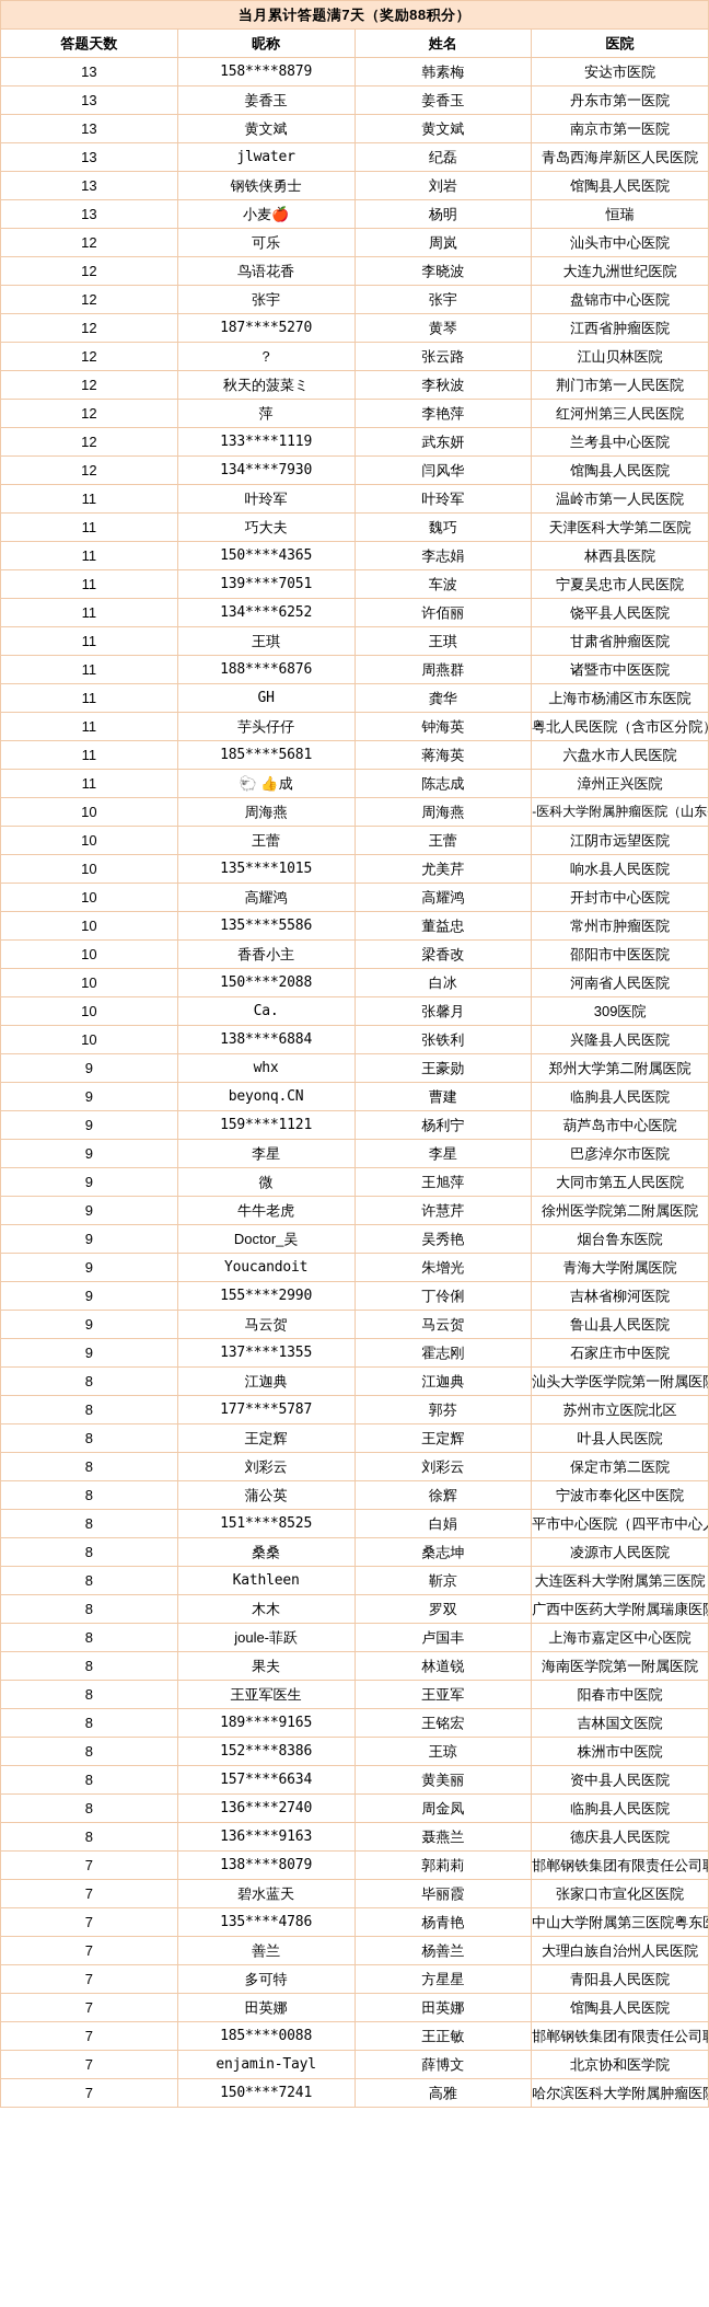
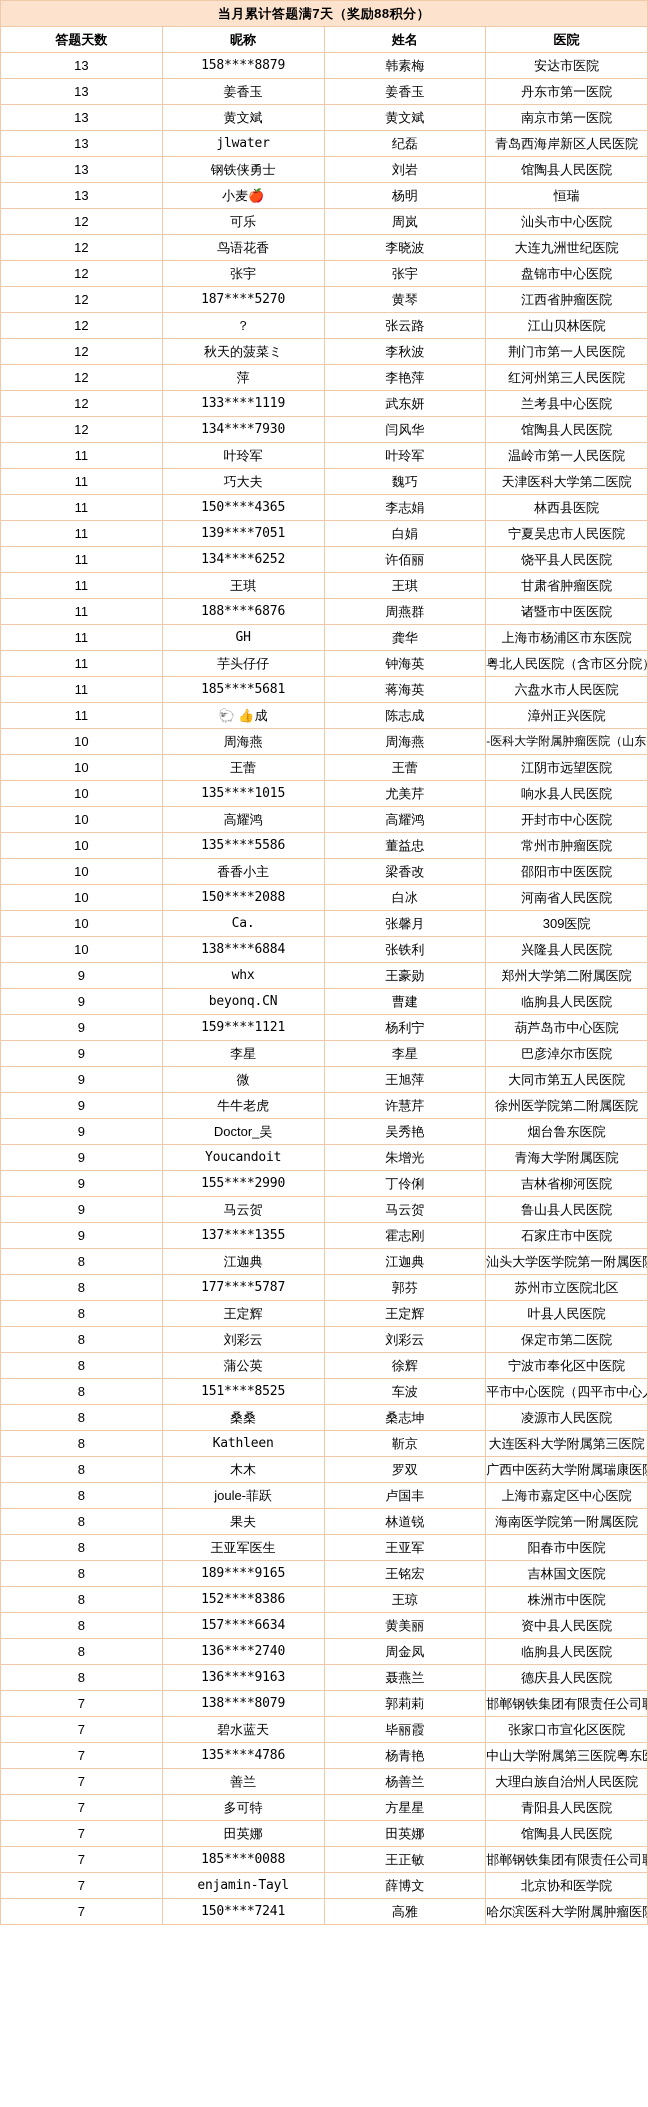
  当月累计答题满7天（奖励88积分）
  答题天数	昵称	姓名	医院
  13	158****8879	韩素梅	安达市医院
  13	姜香玉	姜香玉	丹东市第一医院
  13	黄文斌	黄文斌	南京市第一医院
  13	jlwater	纪磊	青岛西海岸新区人民医院
  13	钢铁侠勇士	刘岩	馆陶县人民医院
  13	小麦🍎	杨明	恒瑞
  12	可乐	周岚	汕头市中心医院
  12	鸟语花香	李晓波	大连九洲世纪医院
  12	张宇	张宇	盘锦市中心医院
  12	187****5270	黄琴	江西省肿瘤医院
  12	？	张云路	江山贝林医院
  12	秋天的菠菜ミ	李秋波	荆门市第一人民医院
  12	萍	李艳萍	红河州第三人民医院
  12	133****1119	武东妍	兰考县中心医院
  12	134****7930	闫风华	馆陶县人民医院
  11	叶玲军	叶玲军	温岭市第一人民医院
  11	巧大夫	魏巧	天津医科大学第二医院
  11	150****4365	李志娟	林西县医院
- 11	139****7051	车波	宁夏吴忠市人民医院
+ 11	139****7051	白娟	宁夏吴忠市人民医院
  11	134****6252	许佰丽	饶平县人民医院
  11	王琪	王琪	甘肃省肿瘤医院
  11	188****6876	周燕群	诸暨市中医医院
  11	GH	龚华	上海市杨浦区市东医院
  11	芋头仔仔	钟海英	粤北人民医院（含市区分院
  11	185****5681	蒋海英	六盘水市人民医院
  11	🐑 👍成	陈志成	漳州正兴医院
  10	周海燕	周海燕	-医科大学附属肿瘤医院（山东
  10	王蕾	王蕾	江阴市远望医院
  10	135****1015	尤美芹	响水县人民医院
  10	高耀鸿	高耀鸿	开封市中心医院
  10	135****5586	董益忠	常州市肿瘤医院
  10	香香小主	梁香改	邵阳市中医医院
  10	150****2088	白冰	河南省人民医院
  10	Ca.	张馨月	309医院
  10	138****6884	张铁利	兴隆县人民医院
  9	whx	王豪勋	郑州大学第二附属医院
  9	beyonq.CN	曹建	临朐县人民医院
  9	159****1121	杨利宁	葫芦岛市中心医院
  9	李星	李星	巴彦淖尔市医院
  9	微	王旭萍	大同市第五人民医院
  9	牛牛老虎	许慧芹	徐州医学院第二附属医院
  9	Doctor_吴	吴秀艳	烟台鲁东医院
  9	Youcandoit	朱增光	青海大学附属医院
  9	155****2990	丁伶俐	吉林省柳河医院
  9	马云贺	马云贺	鲁山县人民医院
  9	137****1355	霍志刚	石家庄市中医院
  8	江迦典	江迦典	汕头大学医学院第一附属医
  8	177****5787	郭芬	苏州市立医院北区
  8	王定辉	王定辉	叶县人民医院
  8	刘彩云	刘彩云	保定市第二医院
  8	蒲公英	徐辉	宁波市奉化区中医院
- 8	151****8525	白娟	平市中心医院（四平市中心
+ 8	151****8525	车波	平市中心医院（四平市中心
  8	桑桑	桑志坤	凌源市人民医院
  8	Kathleen	靳京	大连医科大学附属第三医院
  8	木木	罗双	广西中医药大学附属瑞康医
  8	joule-菲跃	卢国丰	上海市嘉定区中心医院
  8	果夫	林道锐	海南医学院第一附属医院
  8	王亚军医生	王亚军	阳春市中医院
  8	189****9165	王铭宏	吉林国文医院
  8	152****8386	王琼	株洲市中医院
  8	157****6634	黄美丽	资中县人民医院
  8	136****2740	周金凤	临朐县人民医院
  8	136****9163	聂燕兰	德庆县人民医院
  7	138****8079	郭莉莉	邯郸钢铁集团有限责任公司
  7	碧水蓝天	毕丽霞	张家口市宣化区医院
  7	135****4786	杨青艳	中山大学附属第三医院粤东
  7	善兰	杨善兰	大理白族自治州人民医院
  7	多可特	方星星	青阳县人民医院
  7	田英娜	田英娜	馆陶县人民医院
  7	185****0088	王正敏	邯郸钢铁集团有限责任公司
  7	enjamin-Tayl	薛博文	北京协和医学院
  7	150****7241	高雅	哈尔滨医科大学附属肿瘤医
